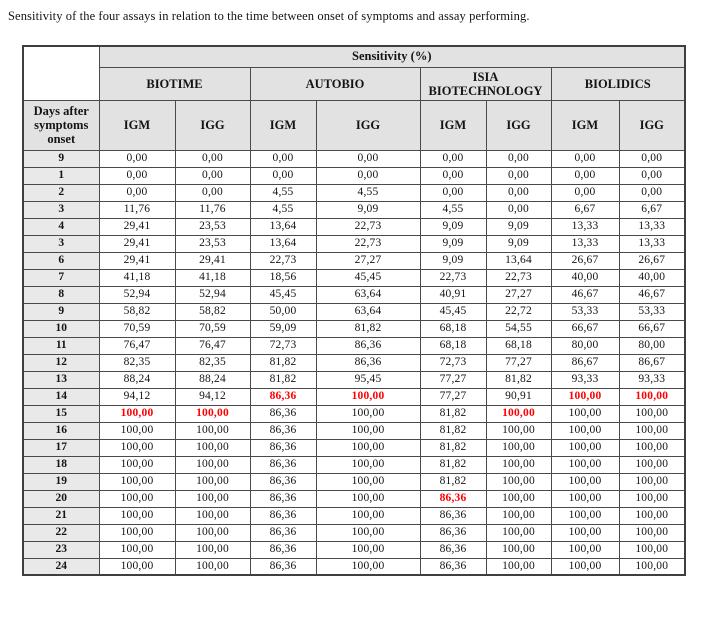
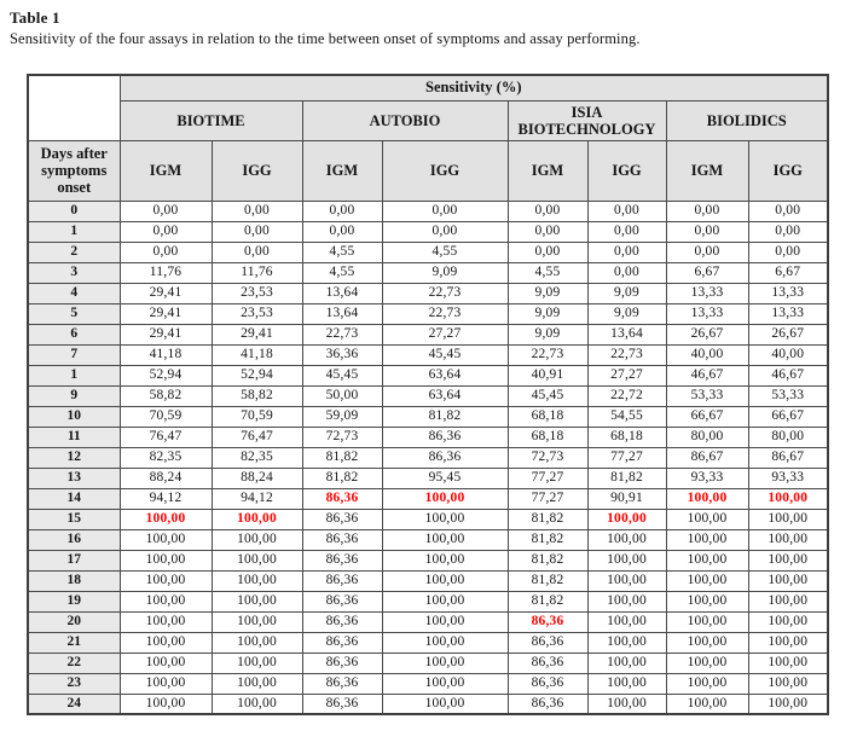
+ Table 1
  Sensitivity of the four assays in relation to the time between onset of symptoms and assay performing.
  	Sensitivity (%)
  BIOTIME	AUTOBIO	ISIA BIOTECHNOLOGY	BIOLIDICS
  Days after symptoms onset	IGM	IGG	IGM	IGG	IGM	IGG	IGM	IGG
- 9	0,00	0,00	0,00	0,00	0,00	0,00	0,00	0,00
+ 0	0,00	0,00	0,00	0,00	0,00	0,00	0,00	0,00
  1	0,00	0,00	0,00	0,00	0,00	0,00	0,00	0,00
  2	0,00	0,00	4,55	4,55	0,00	0,00	0,00	0,00
  3	11,76	11,76	4,55	9,09	4,55	0,00	6,67	6,67
  4	29,41	23,53	13,64	22,73	9,09	9,09	13,33	13,33
- 3	29,41	23,53	13,64	22,73	9,09	9,09	13,33	13,33
+ 5	29,41	23,53	13,64	22,73	9,09	9,09	13,33	13,33
  6	29,41	29,41	22,73	27,27	9,09	13,64	26,67	26,67
- 7	41,18	41,18	18,56	45,45	22,73	22,73	40,00	40,00
+ 7	41,18	41,18	36,36	45,45	22,73	22,73	40,00	40,00
- 8	52,94	52,94	45,45	63,64	40,91	27,27	46,67	46,67
+ 1	52,94	52,94	45,45	63,64	40,91	27,27	46,67	46,67
  9	58,82	58,82	50,00	63,64	45,45	22,72	53,33	53,33
  10	70,59	70,59	59,09	81,82	68,18	54,55	66,67	66,67
  11	76,47	76,47	72,73	86,36	68,18	68,18	80,00	80,00
  12	82,35	82,35	81,82	86,36	72,73	77,27	86,67	86,67
  13	88,24	88,24	81,82	95,45	77,27	81,82	93,33	93,33
  14	94,12	94,12	86,36	100,00	77,27	90,91	100,00	100,00
  15	100,00	100,00	86,36	100,00	81,82	100,00	100,00	100,00
  16	100,00	100,00	86,36	100,00	81,82	100,00	100,00	100,00
  17	100,00	100,00	86,36	100,00	81,82	100,00	100,00	100,00
  18	100,00	100,00	86,36	100,00	81,82	100,00	100,00	100,00
  19	100,00	100,00	86,36	100,00	81,82	100,00	100,00	100,00
  20	100,00	100,00	86,36	100,00	86,36	100,00	100,00	100,00
  21	100,00	100,00	86,36	100,00	86,36	100,00	100,00	100,00
  22	100,00	100,00	86,36	100,00	86,36	100,00	100,00	100,00
  23	100,00	100,00	86,36	100,00	86,36	100,00	100,00	100,00
  24	100,00	100,00	86,36	100,00	86,36	100,00	100,00	100,00
